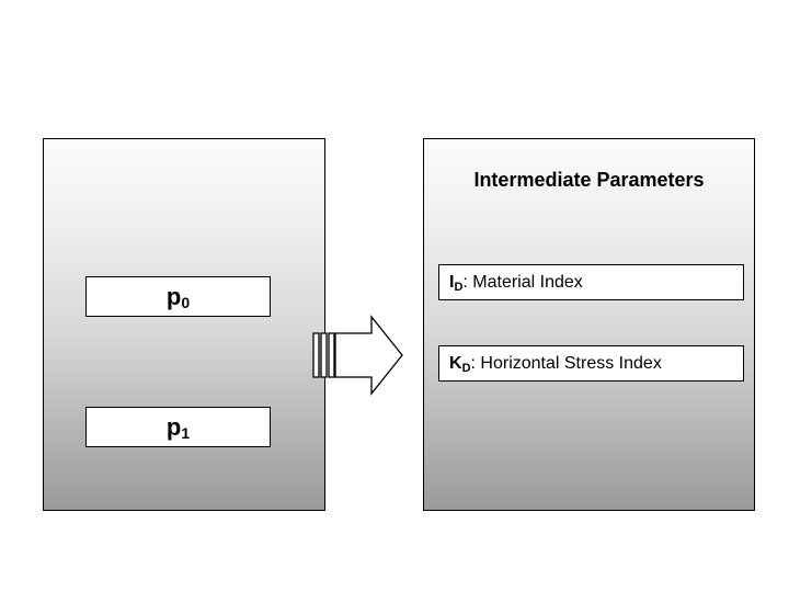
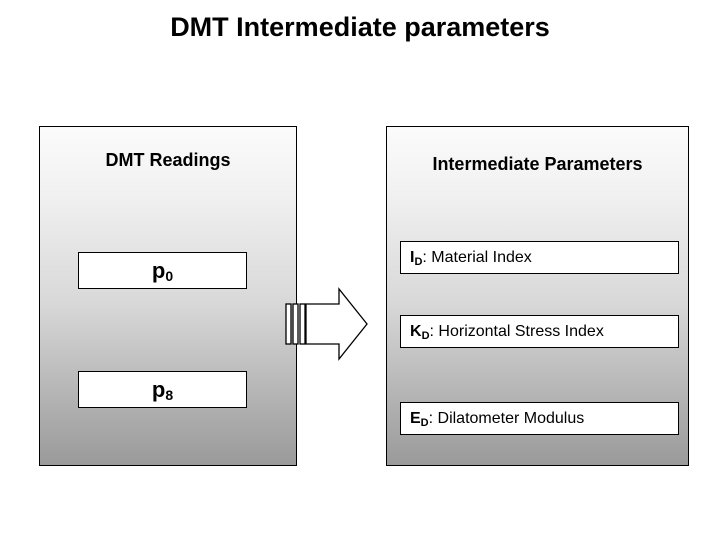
+ DMT Intermediate parameters
+ DMT Readings
  p0
- p1
+ p8
  Intermediate Parameters
  ID: Material Index
  KD: Horizontal Stress Index
+ ED: Dilatometer Modulus
